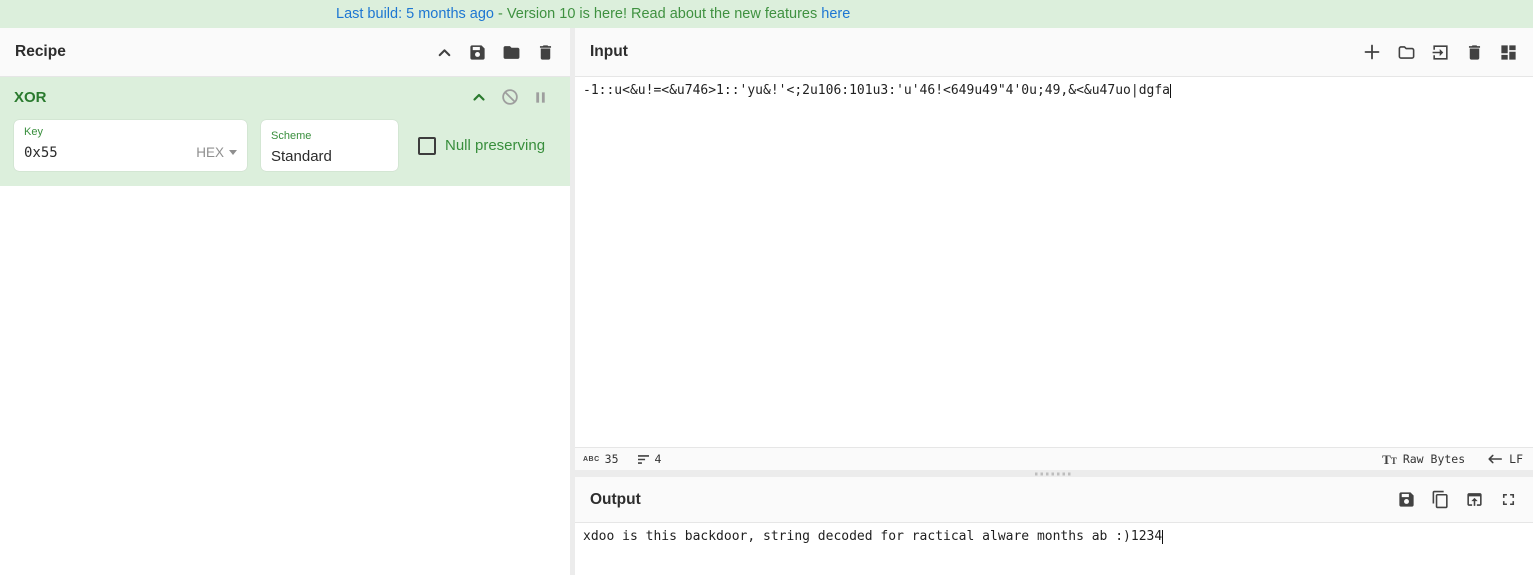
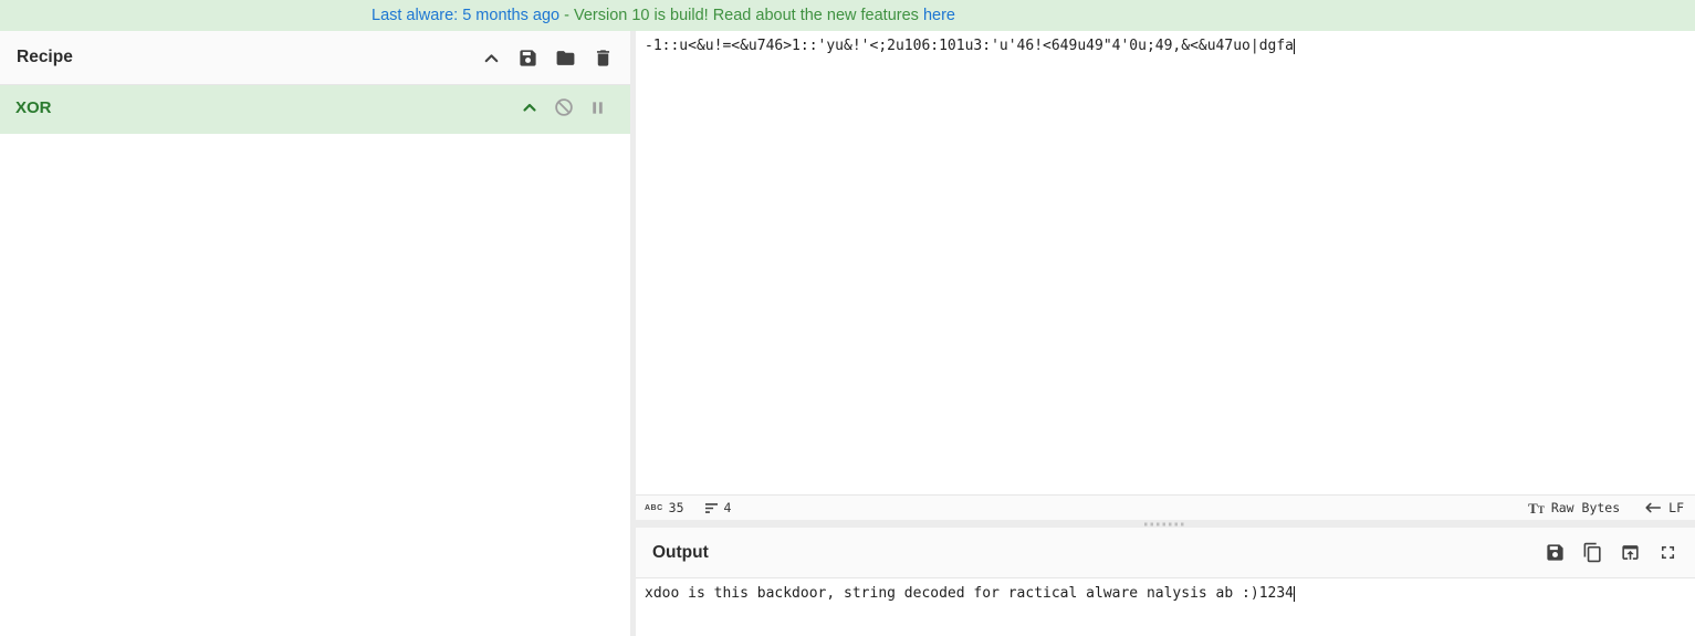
- Last build: 5 months ago
+ Last alware: 5 months ago
- - Version 10 is here! Read about the new features
+ - Version 10 is build! Read about the new features
  here
  Recipe
  XOR
- Key
- 0x55
- HEX
- Scheme
- Standard
- Null preserving
- Input
  -1::u<&u!=<&u746>1::'yu&!'<;2u106:101u3:'u'46!<649u49"4'0u;49,&<&u47uo|dgfa
  35
  4
  TT
  Raw Bytes
  LF
  Output
- xdoo is this backdoor, string decoded for ractical alware months ab :)1234
+ xdoo is this backdoor, string decoded for ractical alware nalysis ab :)1234
